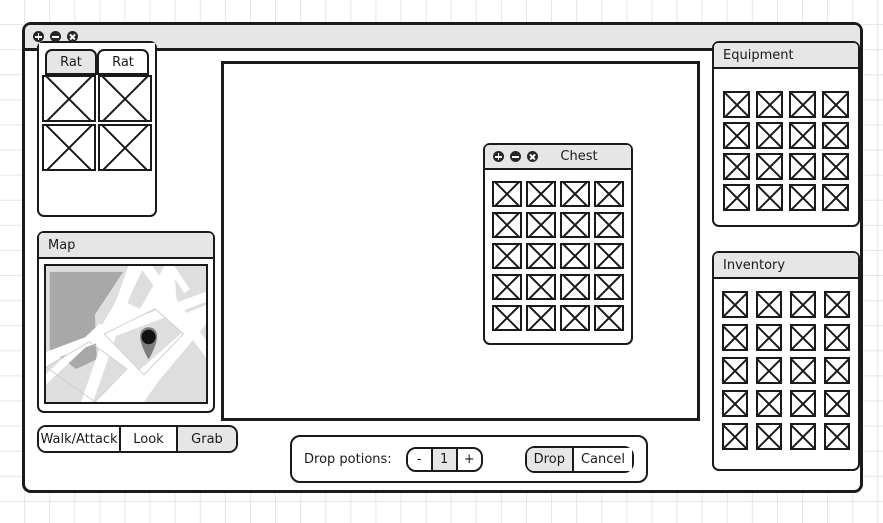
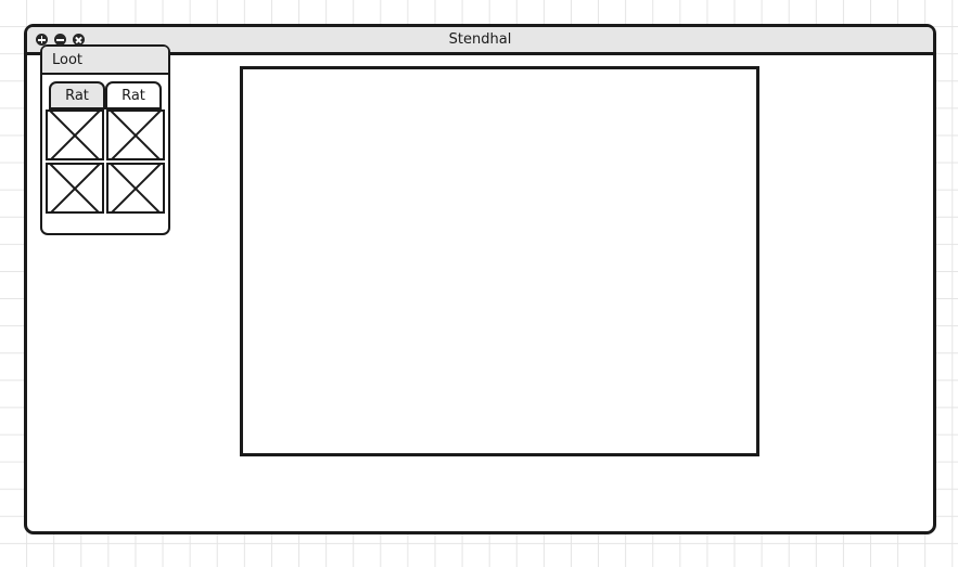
+ Stendhal
+ Loot
  Rat
  Rat
- Map
- Walk/Attack
- Look
- Grab
- Chest
- Equipment
- Inventory
- Drop potions:
- -
- 1
- +
- Drop
- Cancel
